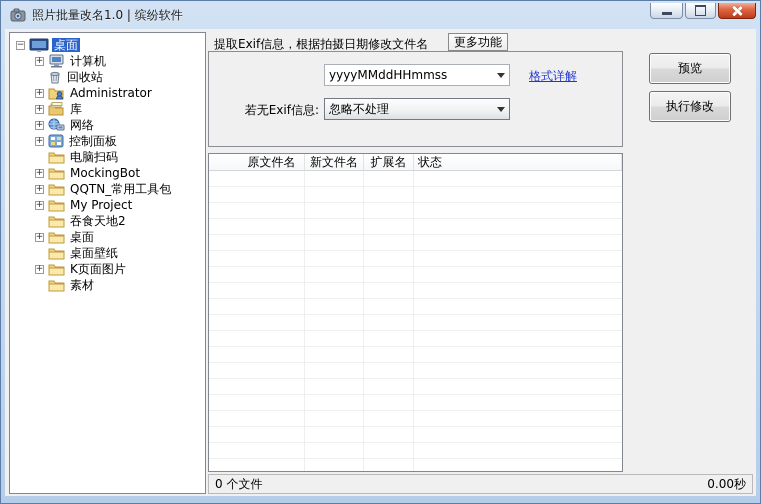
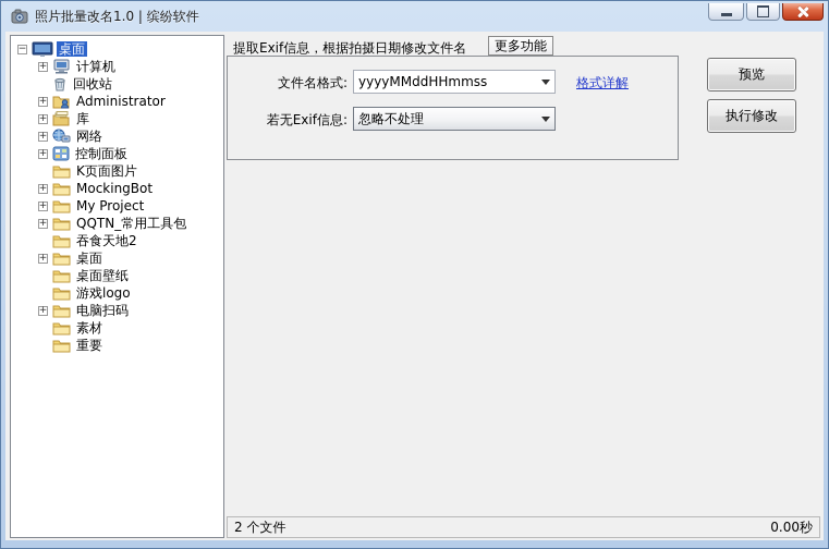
  照片批量改名1.0 | 缤纷软件
  −
  桌面
  +
  计算机
  回收站
  +
  Administrator
  +
  库
  +
  网络
  +
  控制面板
- 电脑扫码
+ K页面图片
  +
  MockingBot
  +
- QQTN_常用工具包
+ My Project
  +
- My Project
+ QQTN_常用工具包
  吞食天地2
  +
  桌面
  桌面壁纸
+ 游戏logo
  +
- K页面图片
+ 电脑扫码
  素材
+ 重要
  提取Exif信息，根据拍摄日期修改文件名
  更多功能
+ 文件名格式:
  yyyyMMddHHmmss
  格式详解
  若无Exif信息:
  忽略不处理
  预览
  执行修改
- 原文件名
- 新文件名
- 扩展名
- 状态
- 0 个文件
+ 2 个文件
  0.00秒
